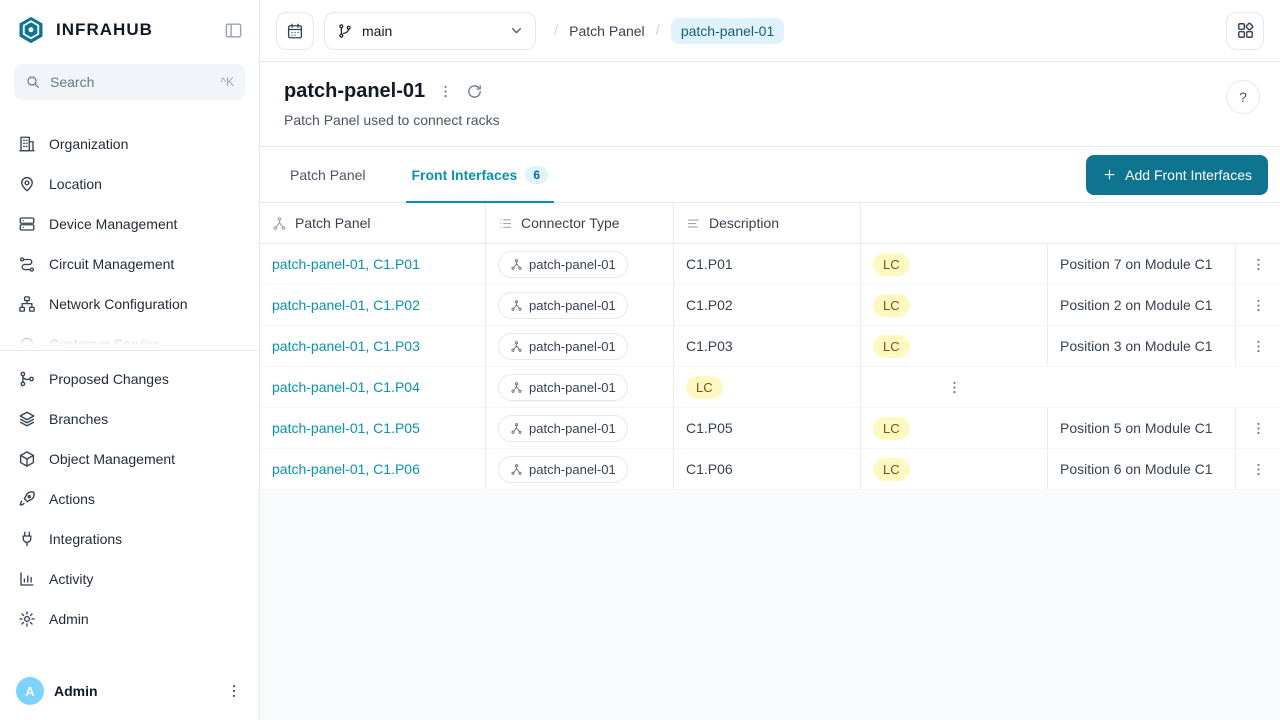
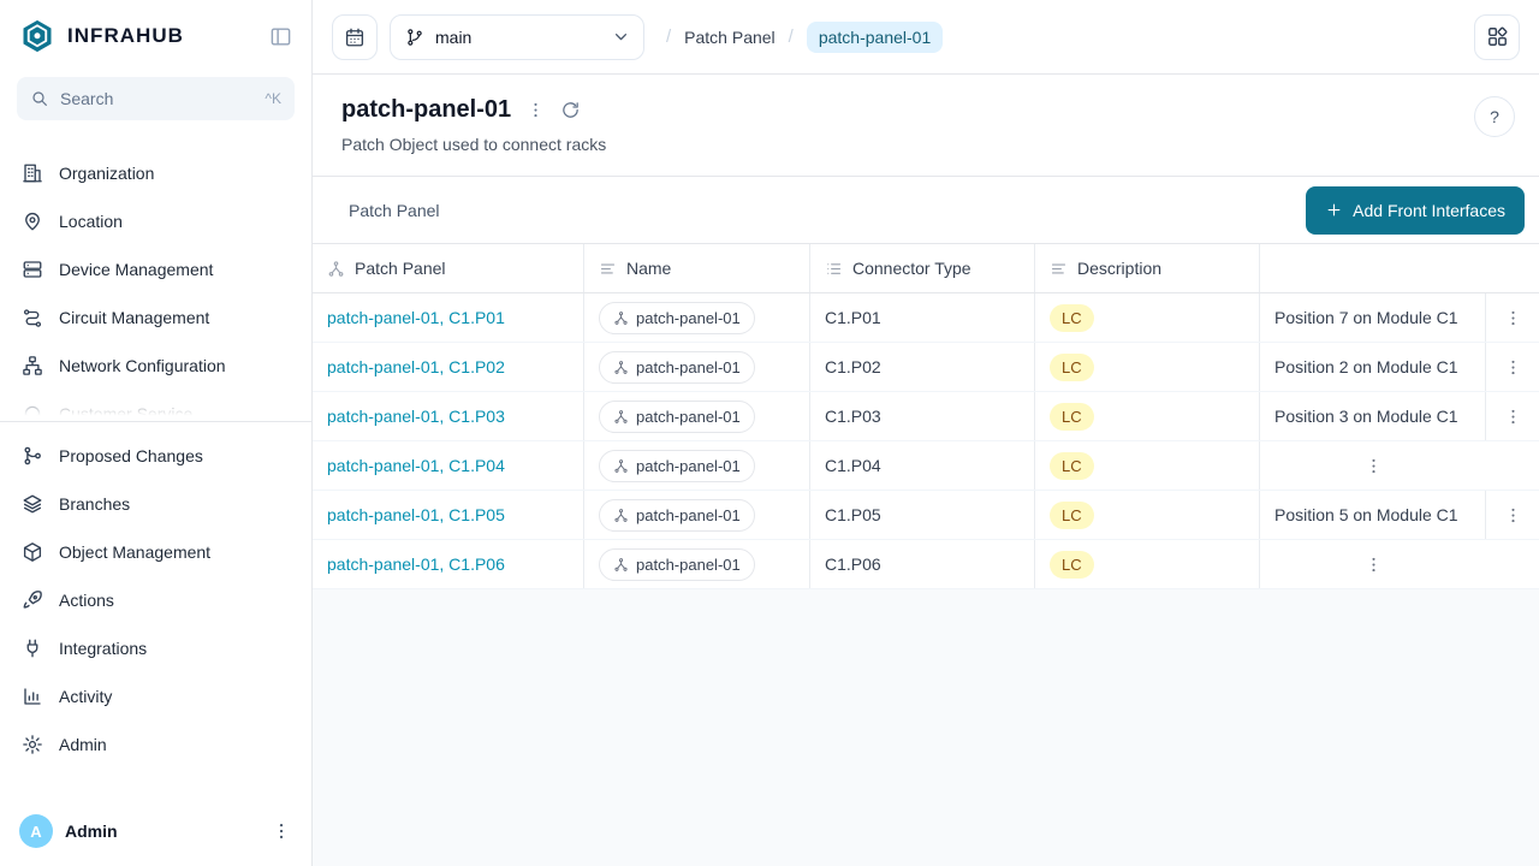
  INFRAHUB
  Search
  ^K
  Organization
  Location
  Device Management
  Circuit Management
  Network Configuration
  Proposed Changes
  Branches
  Object Management
  Actions
  Integrations
  Activity
  Admin
  A
  Admin
  main
  /
  Patch Panel
  /
  patch-panel-01
  patch-panel-01
- Patch Panel used to connect racks
+ Patch Object used to connect racks
  ?
  Patch Panel
- Front Interfaces
- 6
  Add Front Interfaces
  Patch Panel
+ Name
  Connector Type
  Description
  patch-panel-01, C1.P01
  patch-panel-01
  C1.P01
  LC
  Position 7 on Module C1
  patch-panel-01, C1.P02
  patch-panel-01
  C1.P02
  LC
  Position 2 on Module C1
  patch-panel-01, C1.P03
  patch-panel-01
  C1.P03
  LC
  Position 3 on Module C1
  patch-panel-01, C1.P04
  patch-panel-01
+ C1.P04
  LC
  patch-panel-01, C1.P05
  patch-panel-01
  C1.P05
  LC
  Position 5 on Module C1
  patch-panel-01, C1.P06
  patch-panel-01
  C1.P06
  LC
- Position 6 on Module C1
